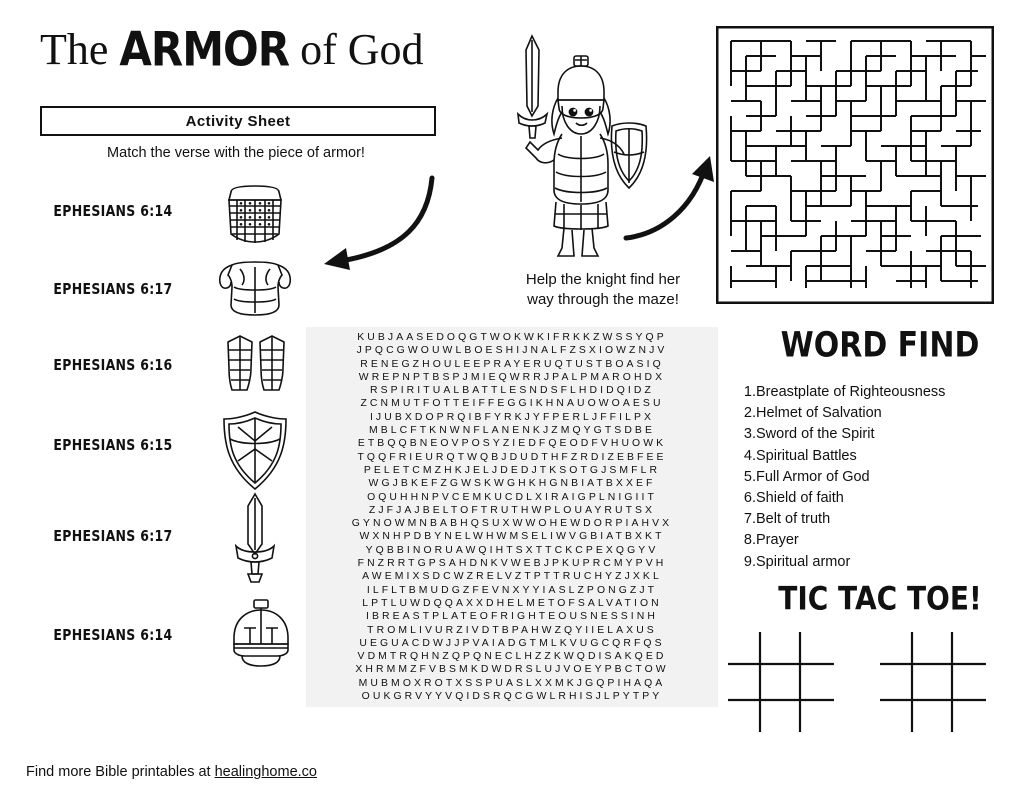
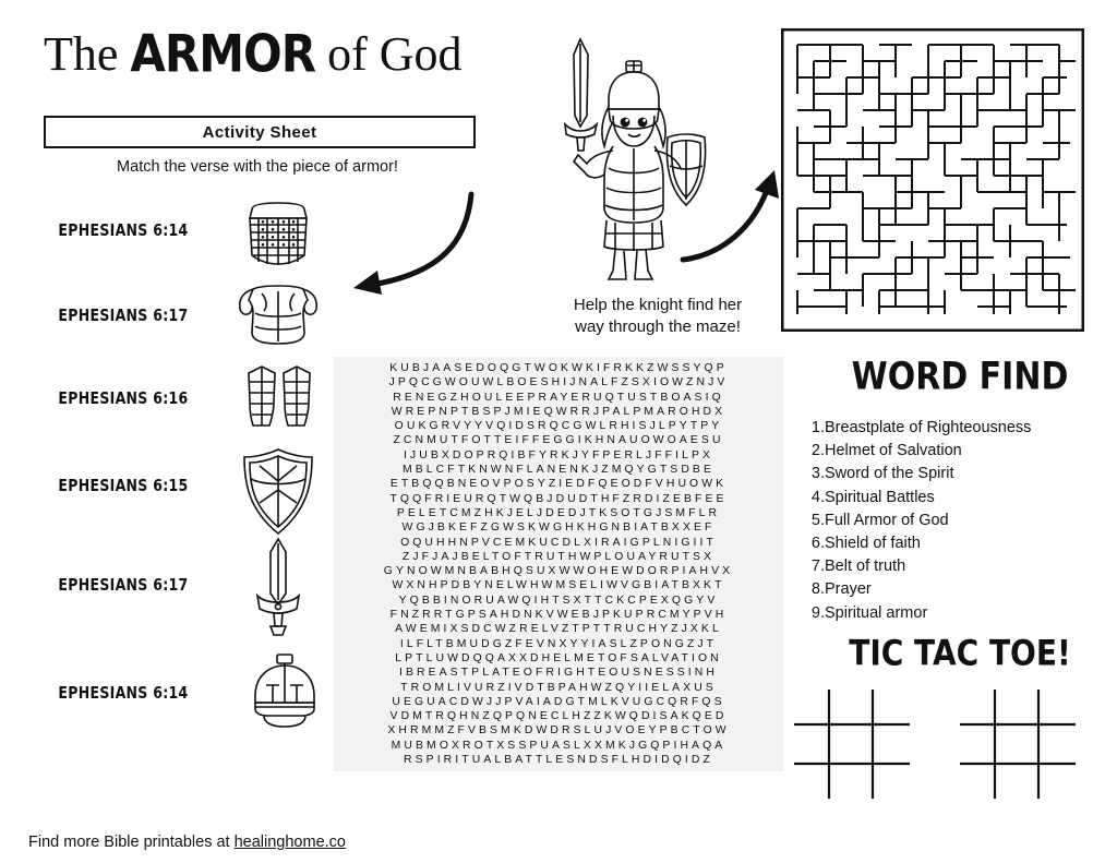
  The ARMOR of God
  Activity Sheet
  Match the verse with the piece of armor!
  EPHESIANS 6:14
  EPHESIANS 6:17
  EPHESIANS 6:16
  EPHESIANS 6:15
  EPHESIANS 6:17
  EPHESIANS 6:14
  Help the knight find her
  way through the maze!
  KUBJAASEDOQGTWOKWKIFRKKZWSSYQP
  JPQCGWOUWLBOESHIJNALFZSXIOWZNJV
  RENEGZHOULEEPRAYERUQTUSTBOASIQ
  WREPNPTBSPJMIEQWRRJPALPMAROHDX
- RSPIRITUALBATTLESNDSFLHDIDQIDZ
+ OUKGRVYYVQIDSRQCGWLRHISJLPYTPY
  ZCNMUTFOTTEIFFEGGIKHNAUOWOAESU
  IJUBXDOPRQIBFYRKJYFPERLJFFILPX
  MBLCFTKNWNFLANENKJZMQYGTSDBE
  ETBQQBNEOVPOSYZIEDFQEODFVHUOWK
  TQQFRIEURQTWQBJDUDTHFZRDIZEBFEE
  PELETCMZHKJELJDEDJTKSOTGJSMFLR
  WGJBKEFZGWSKWGHKHGNBIATBXXEF
  OQUHHNPVCEMKUCDLXIRAIGPLNIGIIT
  ZJFJAJBELTOFTRUTHWPLOUAYRUTSX
  GYNOWMNBABHQSUXWWOHEWDORPIAHVX
  WXNHPDBYNELWHWMSELIWVGBIATBXKT
  YQBBINORUAWQIHTSXTTCKCPEXQGYV
  FNZRRTGPSAHDNKVWEBJPKUPRCMYPVH
  AWEMIXSDCWZRELVZTPTTRUCHYZJXKL
  ILFLTBMUDGZFEVNXYYIASLZPONGZJT
  LPTLUWDQQAXXDHELMETOFSALVATION
  IBREASTPLATEOFRIGHTEOUSNESSINH
  TROMLIVURZIVDTBPAHWZQYIIELAXUS
  UEGUACDWJJPVAIADGTMLKVUGCQRFQS
  VDMTRQHNZQPQNECLHZZKWQDISAKQED
  XHRMMZFVBSMKDWDRSLUJVOEYPBCTOW
  MUBMOXROTXSSPUASLXXMKJGQPIHAQA
- OUKGRVYYVQIDSRQCGWLRHISJLPYTPY
+ RSPIRITUALBATTLESNDSFLHDIDQIDZ
  WORD FIND
  1.Breastplate of Righteousness
  2.Helmet of Salvation
  3.Sword of the Spirit
  4.Spiritual Battles
  5.Full Armor of God
  6.Shield of faith
  7.Belt of truth
  8.Prayer
  9.Spiritual armor
  TIC TAC TOE!
  Find more Bible printables at healinghome.co
